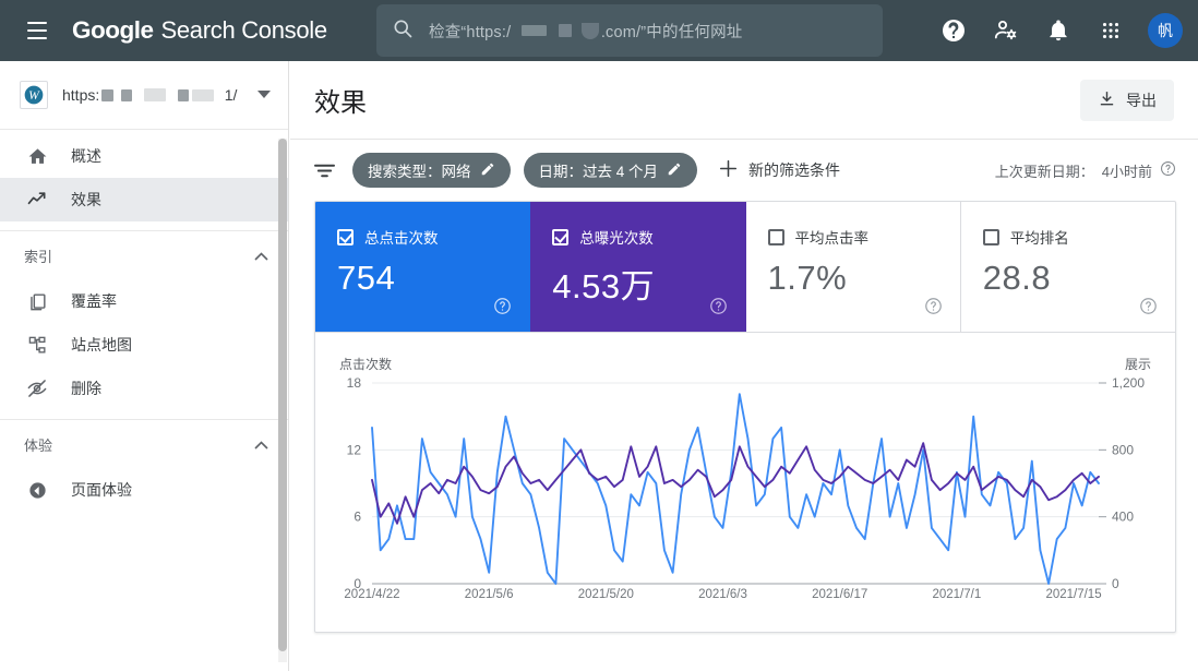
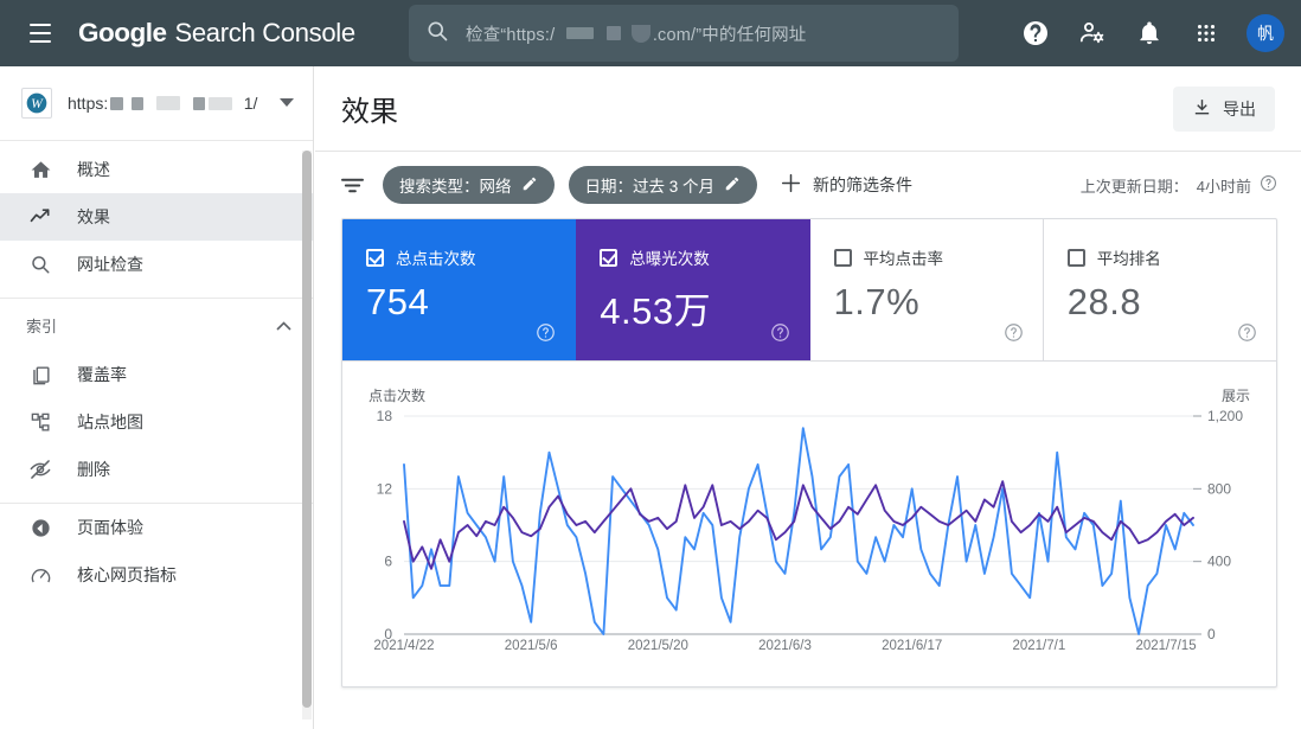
  Google
  Search Console
  检查“https:/
  .com/”中的任何网址
  帆
  W
  https:
  1/
  概述
  效果
+ 网址检查
  索引
  覆盖率
  站点地图
  删除
- 体验
  页面体验
+ 核心网页指标
  效果
  导出
  搜索类型：网络
- 日期：过去 4 个月
+ 日期：过去 3 个月
  新的筛选条件
  上次更新日期：
  4小时前
  总点击次数
  754
  总曝光次数
  4.53万
  平均点击率
  1.7%
  平均排名
  28.8
  点击次数
  展示
  0
  0
  6
  400
  12
  800
  18
  1,200
  2021/4/22
  2021/5/6
  2021/5/20
  2021/6/3
  2021/6/17
  2021/7/1
  2021/7/15
